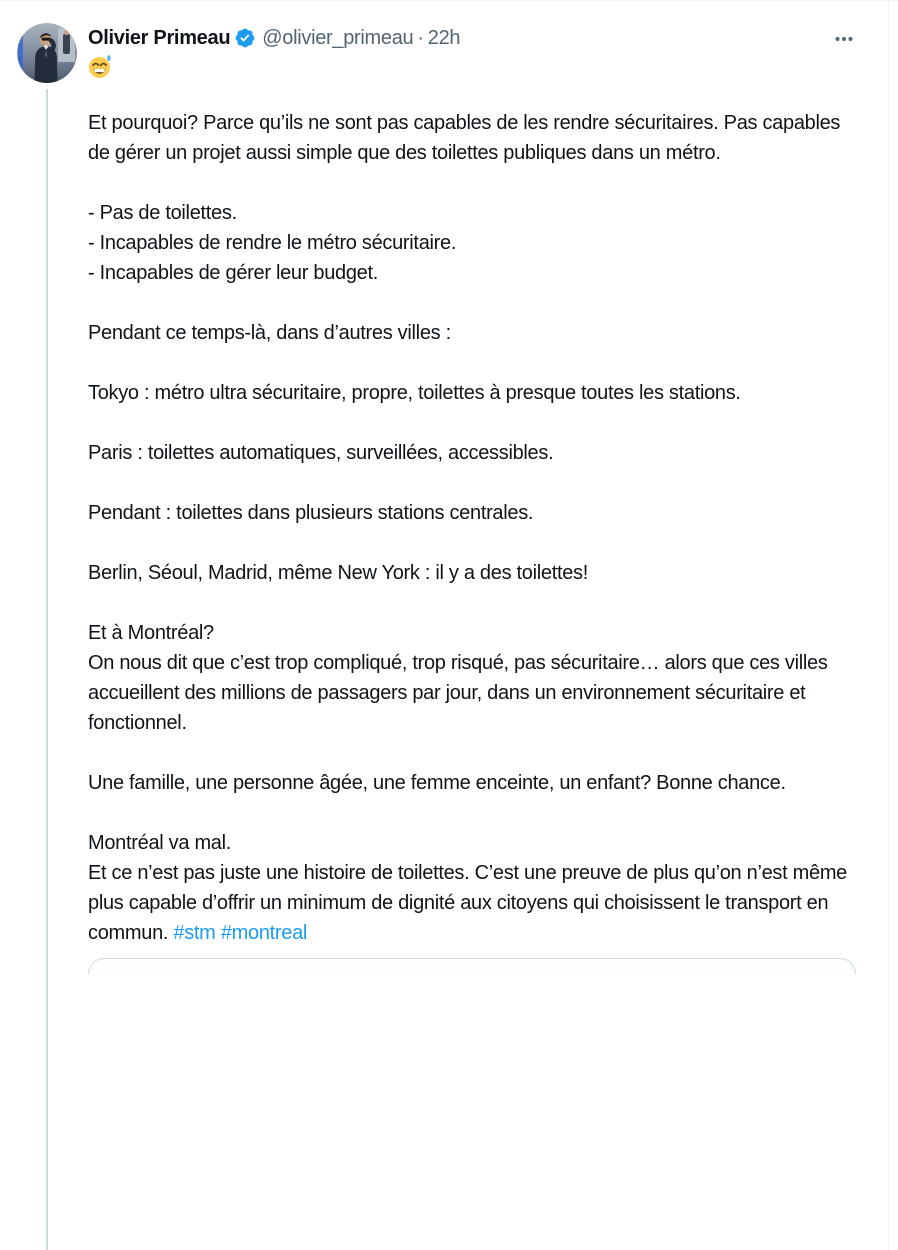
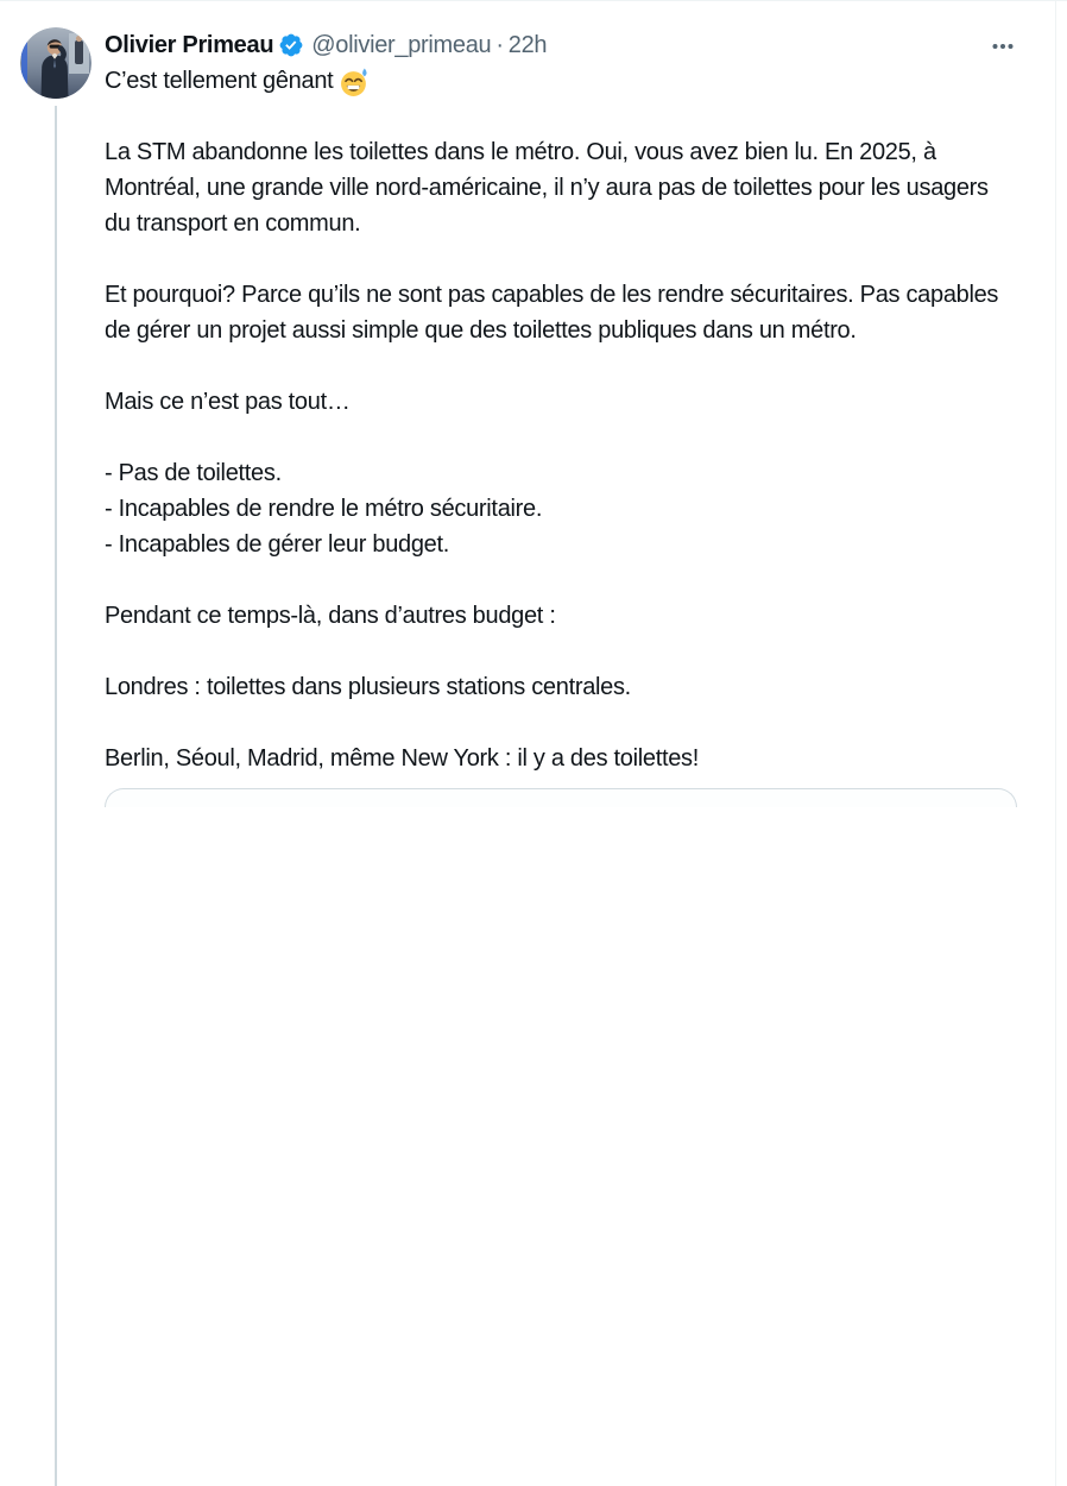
  Olivier Primeau
  @olivier_primeau · 22h
+ C’est tellement gênant
+ La STM abandonne les toilettes dans le métro. Oui, vous avez bien lu. En 2025, à Montréal, une grande ville nord-américaine, il n’y aura pas de toilettes pour les usagers du transport en commun.
  Et pourquoi? Parce qu’ils ne sont pas capables de les rendre sécuritaires. Pas capables de gérer un projet aussi simple que des toilettes publiques dans un métro.
+ Mais ce n’est pas tout…
  - Pas de toilettes.
  - Incapables de rendre le métro sécuritaire.
  - Incapables de gérer leur budget.
- Pendant ce temps-là, dans d’autres villes :
+ Pendant ce temps-là, dans d’autres budget :
- Tokyo : métro ultra sécuritaire, propre, toilettes à presque toutes les stations.
- Paris : toilettes automatiques, surveillées, accessibles.
- Pendant : toilettes dans plusieurs stations centrales.
+ Londres : toilettes dans plusieurs stations centrales.
  Berlin, Séoul, Madrid, même New York : il y a des toilettes!
- Et à Montréal?
- On nous dit que c’est trop compliqué, trop risqué, pas sécuritaire… alors que ces villes accueillent des millions de passagers par jour, dans un environnement sécuritaire et fonctionnel.
- Une famille, une personne âgée, une femme enceinte, un enfant? Bonne chance.
- Montréal va mal.
- Et ce n’est pas juste une histoire de toilettes. C’est une preuve de plus qu’on n’est même plus capable d’offrir un minimum de dignité aux citoyens qui choisissent le transport en commun. #stm #montreal
